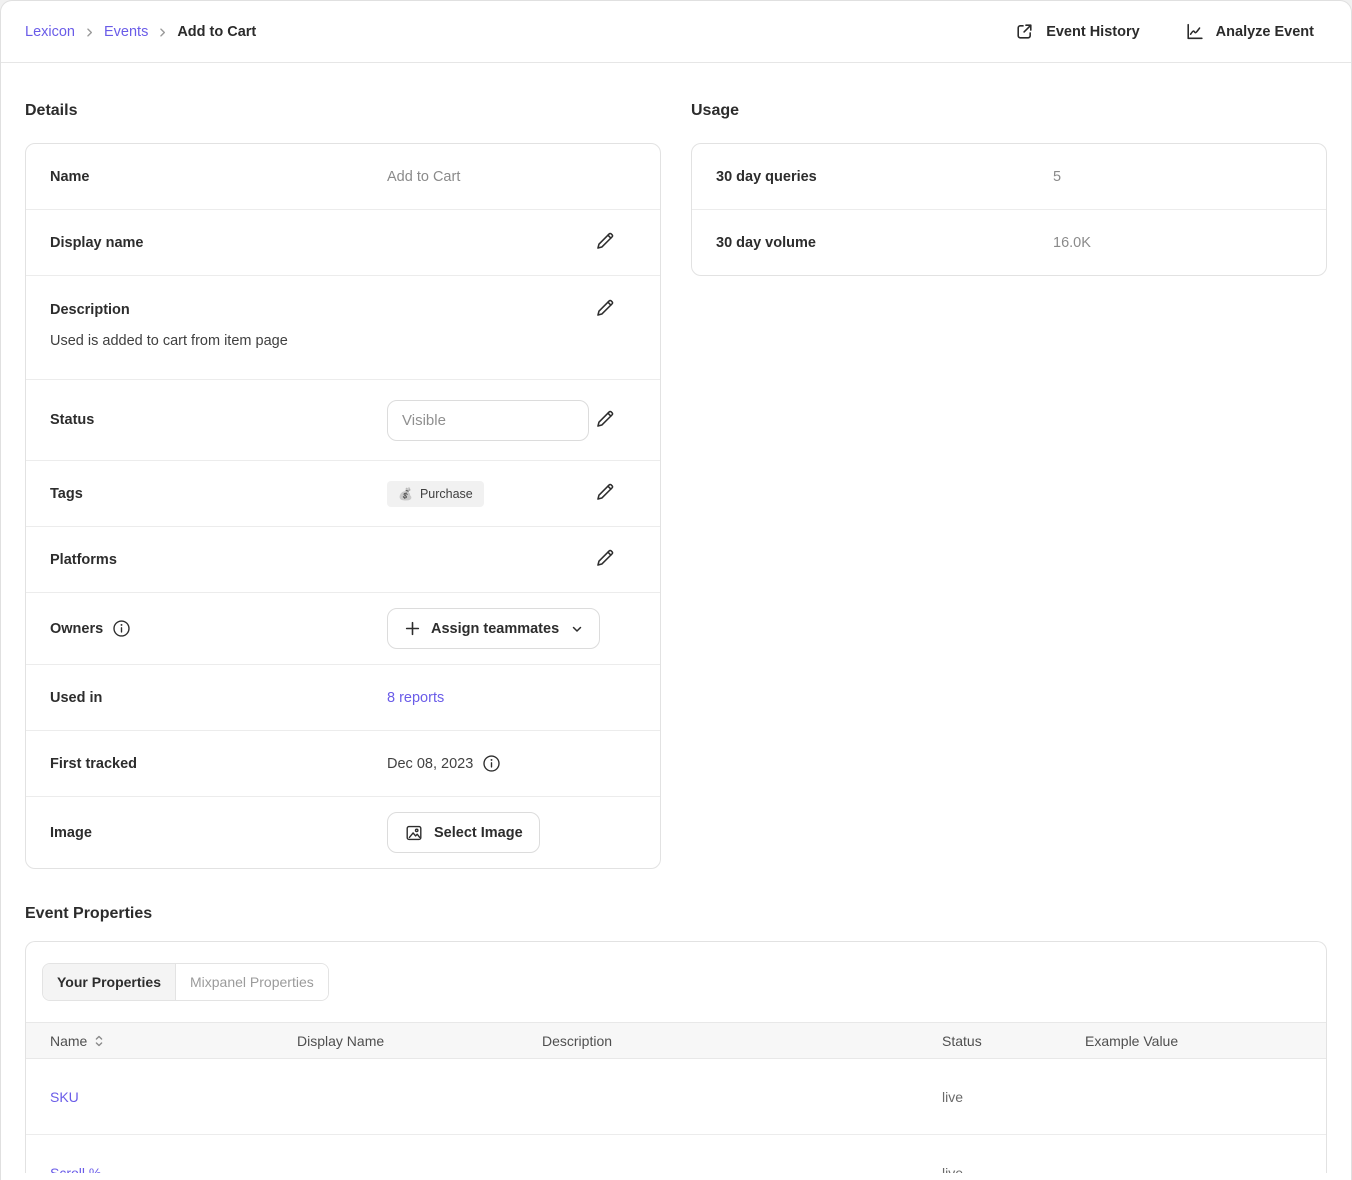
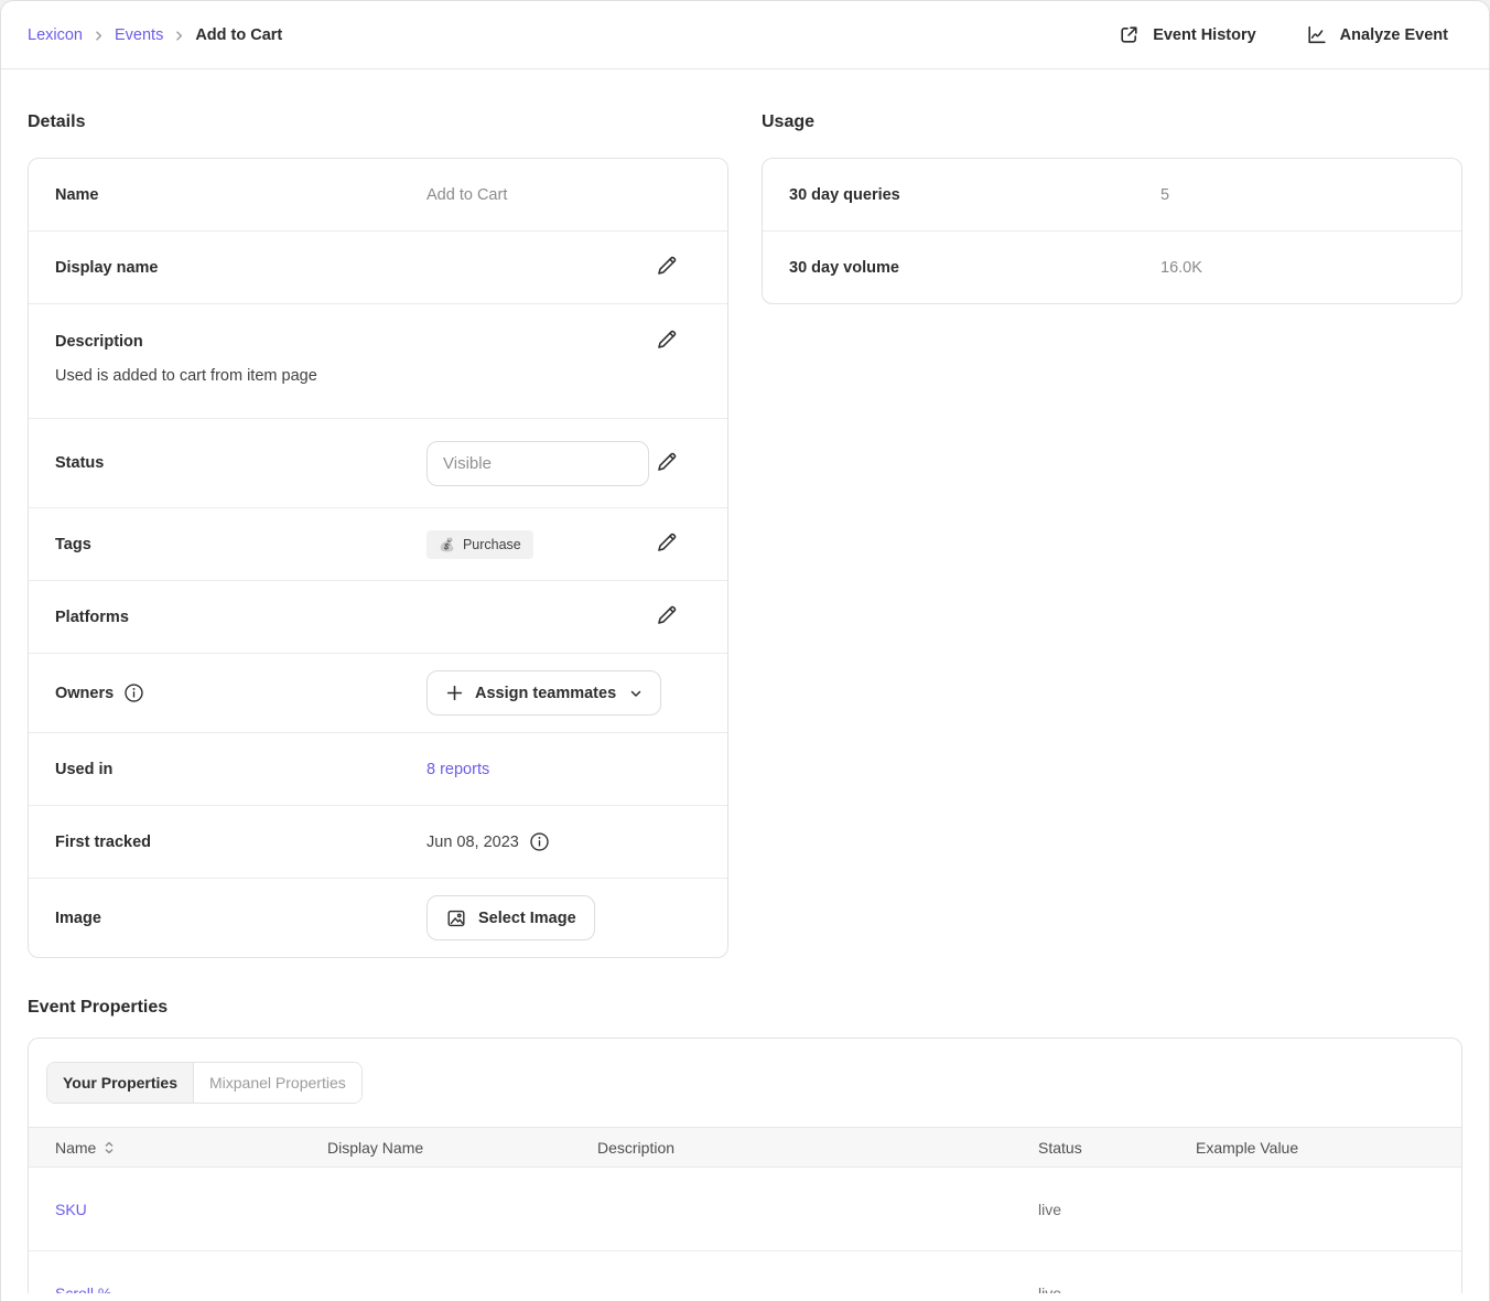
  Lexicon
  Events
  Add to Cart
  Event History
  Analyze Event
  Details
  Name
  Add to Cart
  Display name
  Description
  Used is added to cart from item page
  Status
  Visible
  Tags
  💰
  Purchase
  Platforms
  Owners
  Assign teammates
  Used in
  8 reports
  First tracked
- Dec 08, 2023
+ Jun 08, 2023
  Image
  Select Image
  Usage
  30 day queries
  5
  30 day volume
  16.0K
  Event Properties
  Your Properties
  Mixpanel Properties
  Name
  Display Name
  Description
  Status
  Example Value
  SKU
  live
  Scroll %
  live
